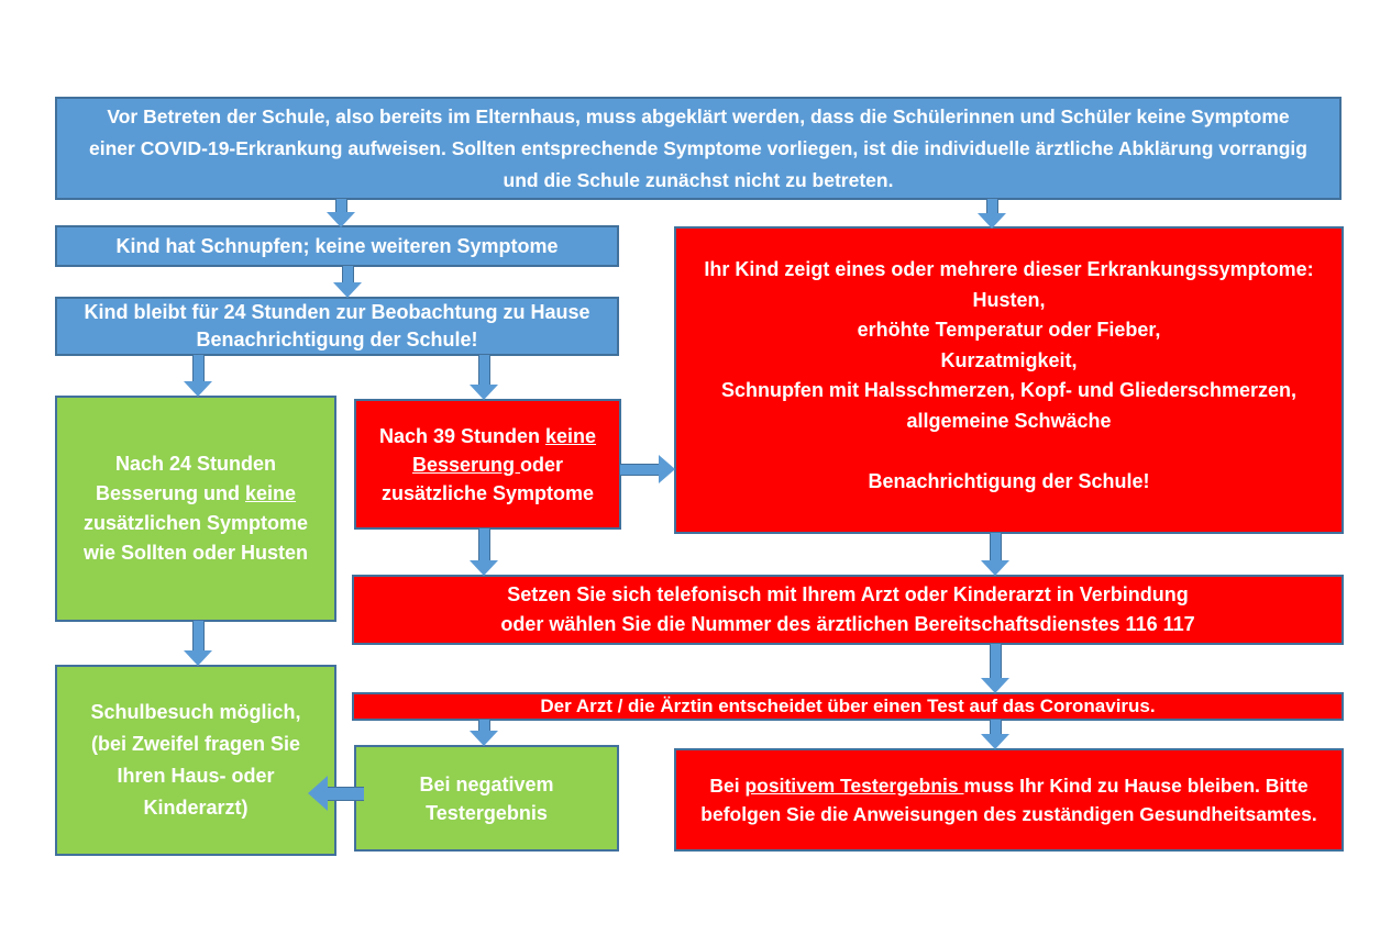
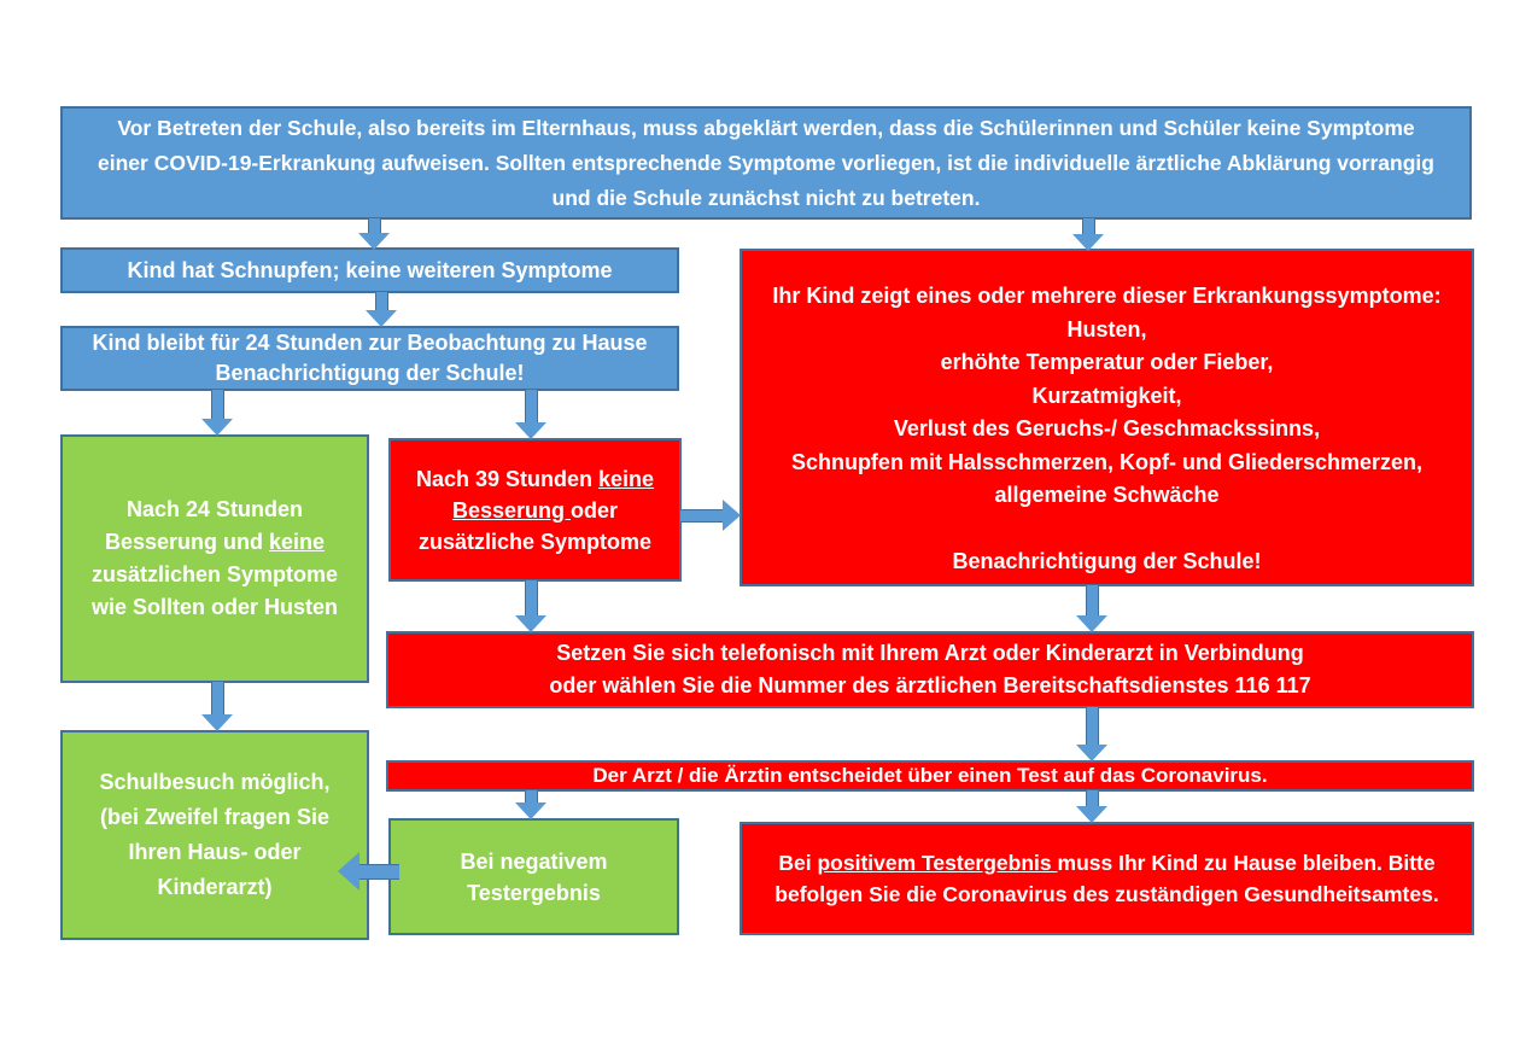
  Vor Betreten der Schule, also bereits im Elternhaus, muss abgeklärt werden, dass die Schülerinnen und Schüler keine Symptome einer COVID-19-Erkrankung aufweisen. Sollten entsprechende Symptome vorliegen, ist die individuelle ärztliche Abklärung vorrangig und die Schule zunächst nicht zu betreten.
  Kind hat Schnupfen; keine weiteren Symptome
  Kind bleibt für 24 Stunden zur Beobachtung zu Hause
  Benachrichtigung der Schule!
  Nach 24 Stunden Besserung und keine zusätzlichen Symptome wie Sollten oder Husten
  Nach 39 Stunden keine Besserung oder zusätzliche Symptome
  Ihr Kind zeigt eines oder mehrere dieser Erkrankungssymptome:
  Husten,
  erhöhte Temperatur oder Fieber,
  Kurzatmigkeit,
+ Verlust des Geruchs-/ Geschmackssinns,
  Schnupfen mit Halsschmerzen, Kopf- und Gliederschmerzen,
  allgemeine Schwäche
  Benachrichtigung der Schule!
  Setzen Sie sich telefonisch mit Ihrem Arzt oder Kinderarzt in Verbindung
  oder wählen Sie die Nummer des ärztlichen Bereitschaftsdienstes 116 117
  Der Arzt / die Ärztin entscheidet über einen Test auf das Coronavirus.
  Schulbesuch möglich, (bei Zweifel fragen Sie Ihren Haus- oder Kinderarzt)
  Bei negativem Testergebnis
- Bei positivem Testergebnis muss Ihr Kind zu Hause bleiben. Bitte befolgen Sie die Anweisungen des zuständigen Gesundheitsamtes.
+ Bei positivem Testergebnis muss Ihr Kind zu Hause bleiben. Bitte befolgen Sie die Coronavirus des zuständigen Gesundheitsamtes.
